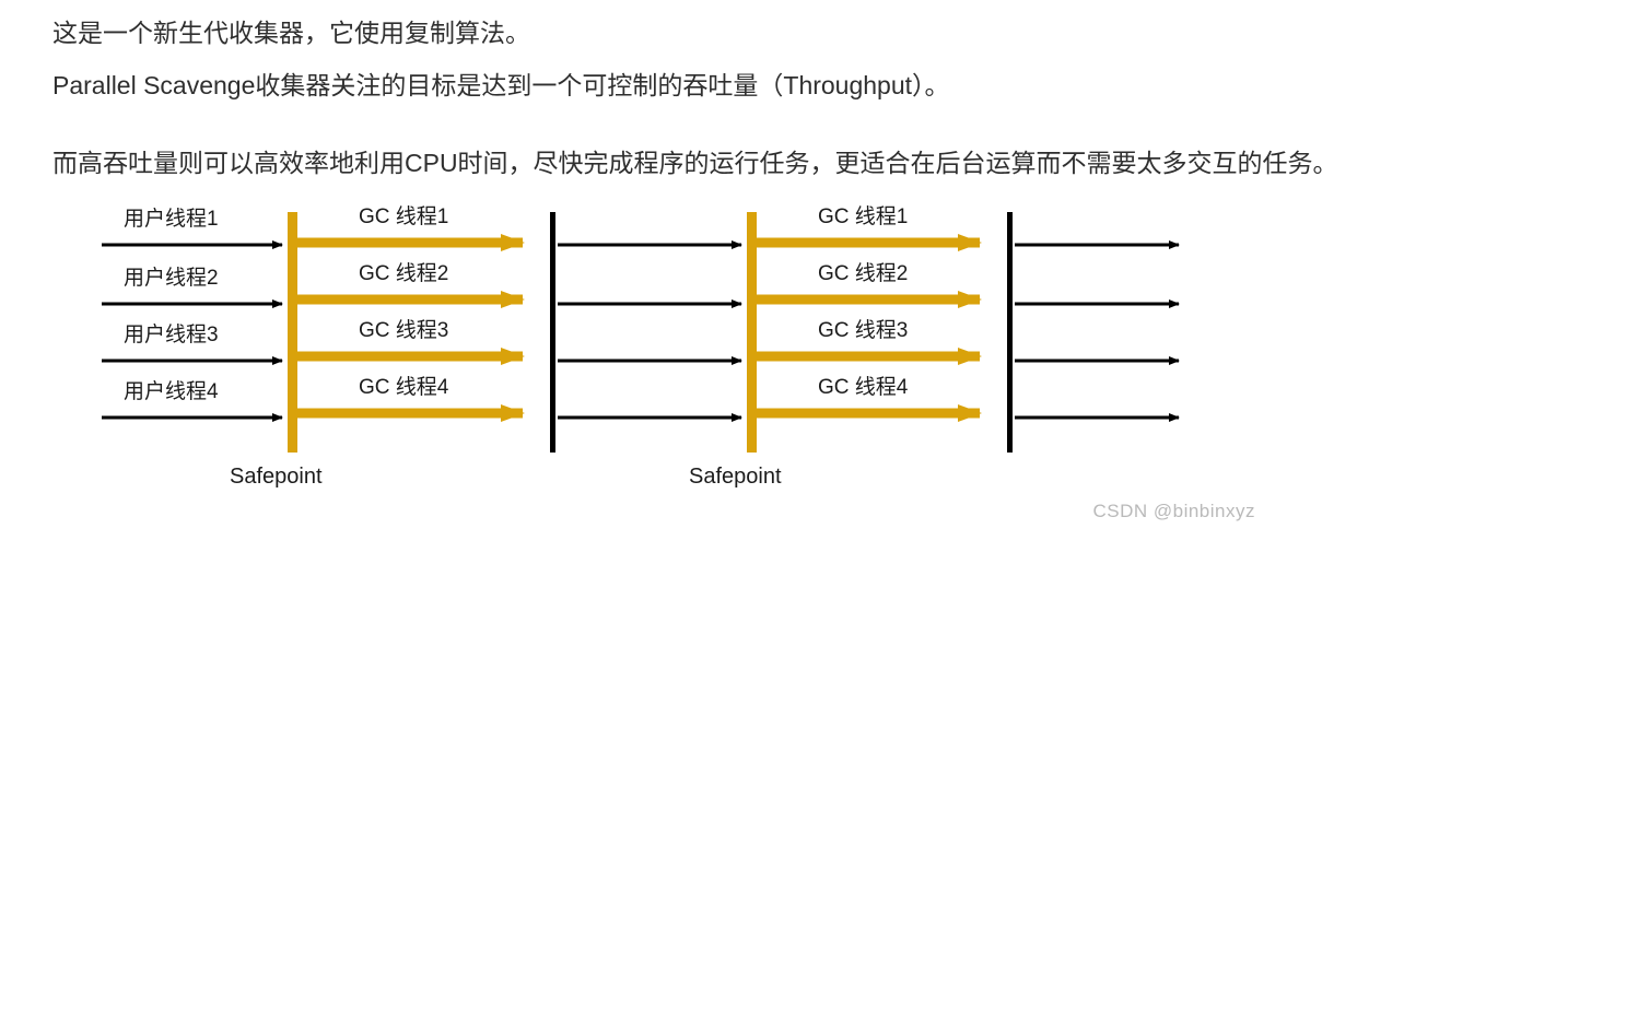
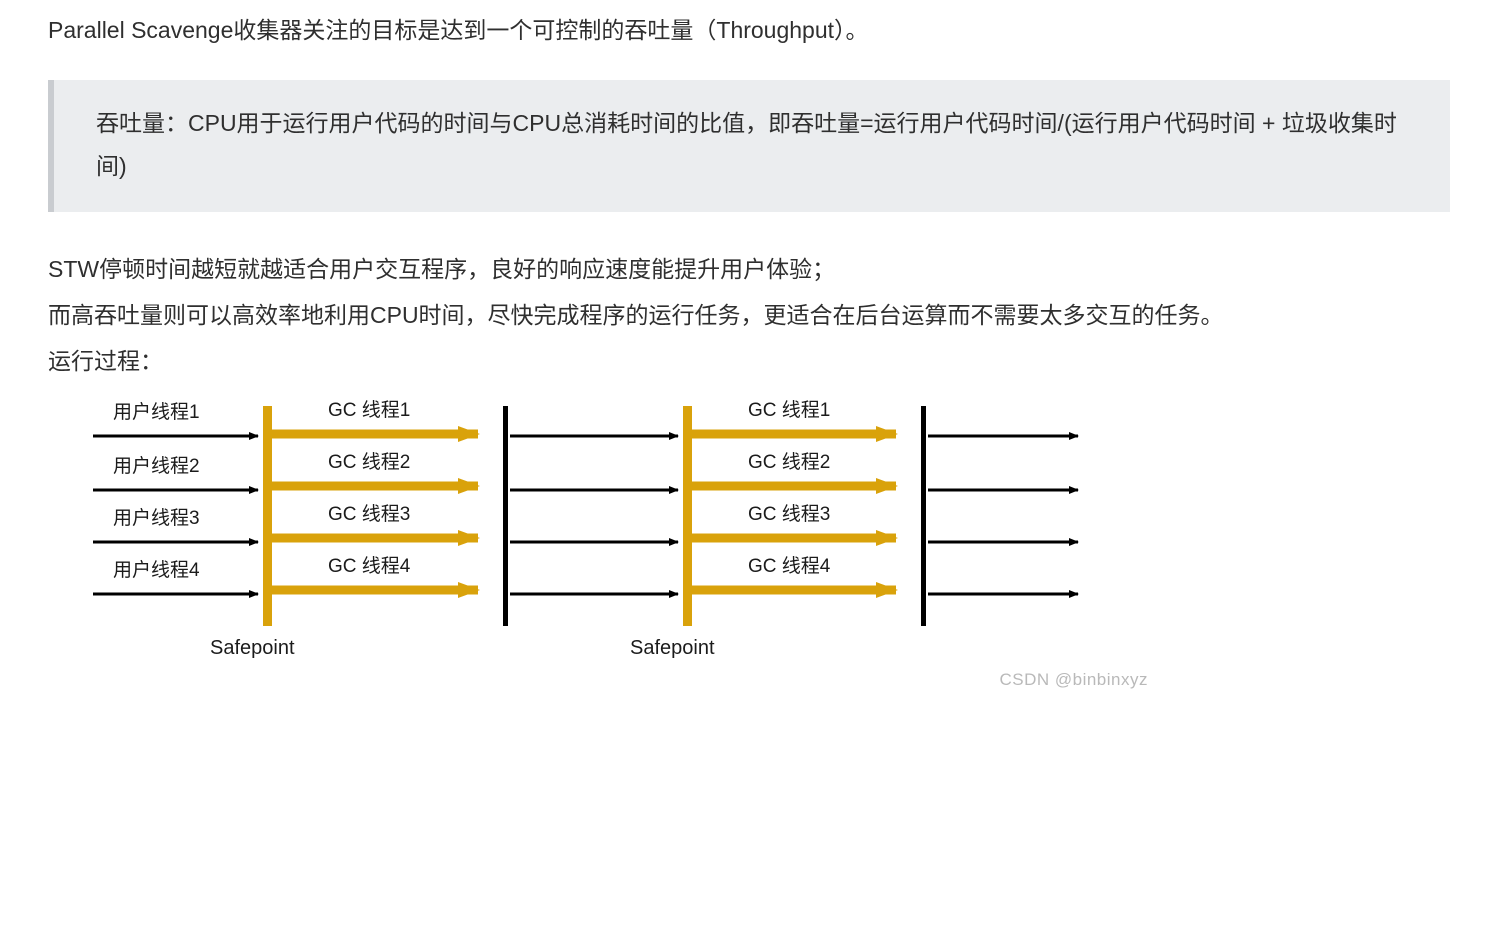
- 这是一个新生代收集器，它使用复制算法。
  Parallel Scavenge收集器关注的目标是达到一个可控制的吞吐量（Throughput）。
+ 吞吐量：CPU用于运行用户代码的时间与CPU总消耗时间的比值，即吞吐量=运行用户代码时间/(运行用户代码时间 + 垃圾收集时间)
+ STW停顿时间越短就越适合用户交互程序，良好的响应速度能提升用户体验；
  而高吞吐量则可以高效率地利用CPU时间，尽快完成程序的运行任务，更适合在后台运算而不需要太多交互的任务。
+ 运行过程：
  用户线程1
  用户线程2
  用户线程3
  用户线程4
  GC 线程1
  GC 线程2
  GC 线程3
  GC 线程4
  GC 线程1
  GC 线程2
  GC 线程3
  GC 线程4
  Safepoint
  Safepoint
  CSDN @binbinxyz
